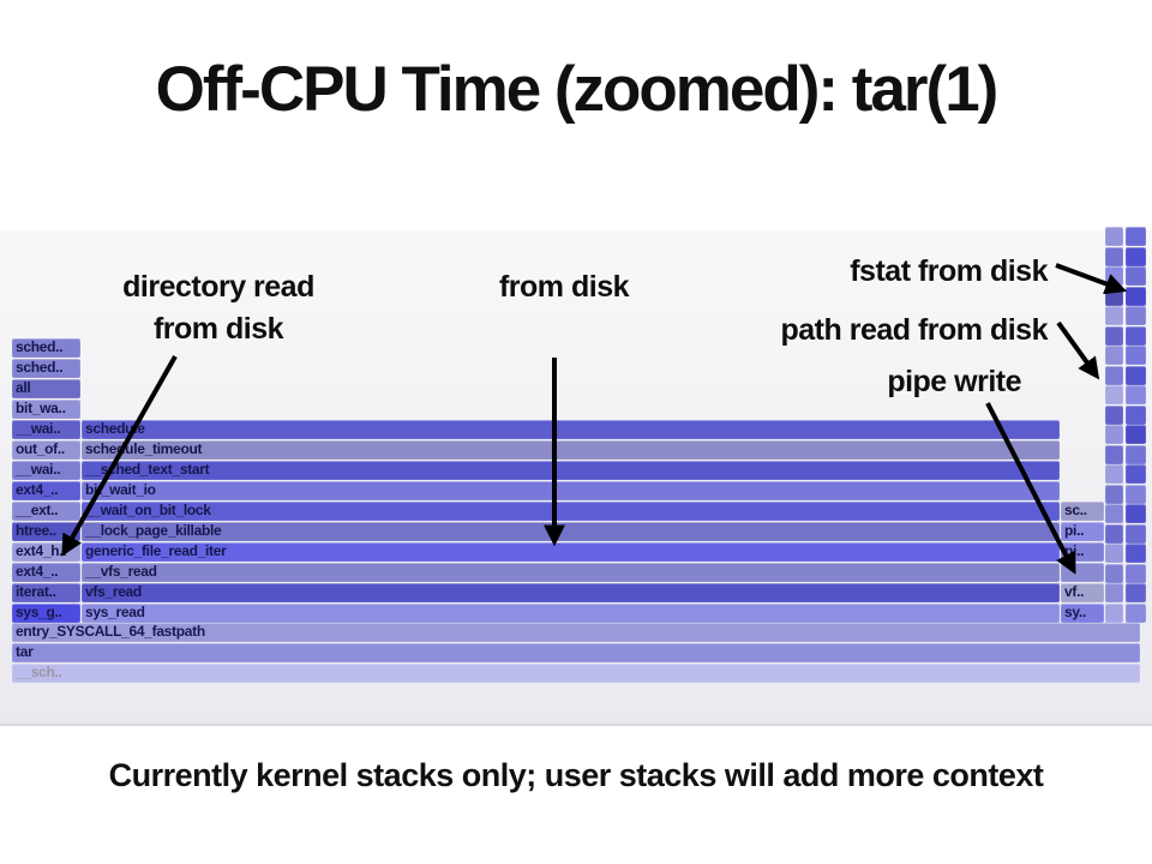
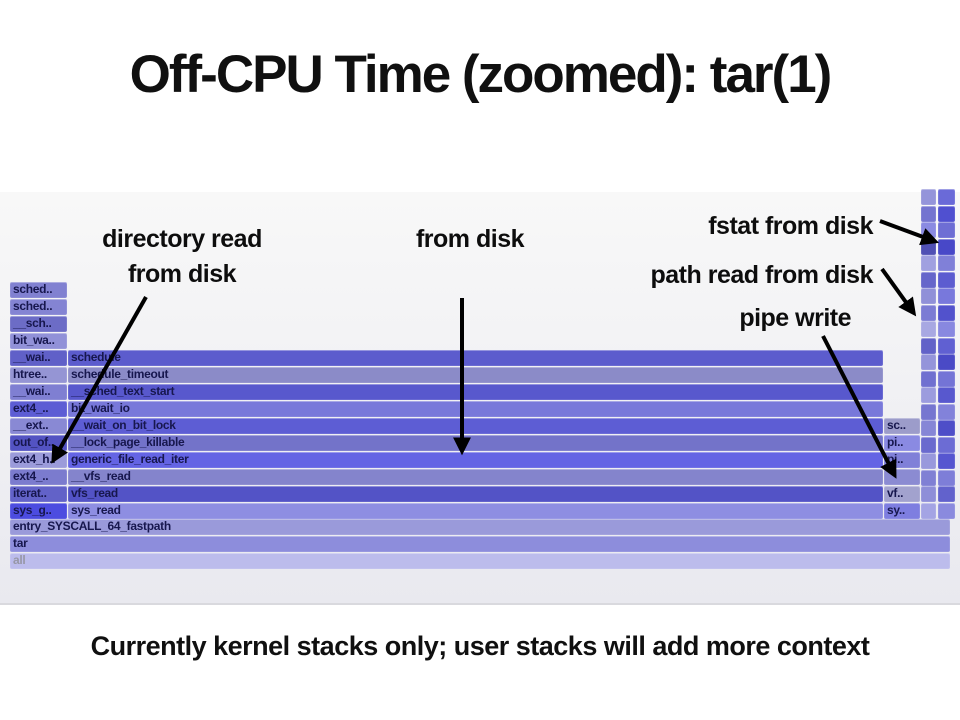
  Off-CPU Time (zoomed): tar(1)
  sched..
  sched..
- all
+ __sch..
  bit_wa..
  __wai..
  schedue
- out_of..
+ htree..
  scheule_timeout
  __wai..
  __shed_text_start
  ext4_..
  bi_wait_io
  __ext..
  _wait_on_bit_lock
  sc..
- htree..
+ out_of..
  __lock_page_killable
  pi..
  ext4_h..
  generic_file_read_iter
  pi..
  ext4_..
  __vfs_read
  iterat..
  vfs_read
  vf..
  sys_g..
  sys_read
  sy..
  entry_SYSCALL_64_fastpath
  tar
- __sch..
+ all
  directory read
  from disk
  from disk
  fstat from disk
  path read from disk
  pipe write
  Currently kernel stacks only; user stacks will add more context
